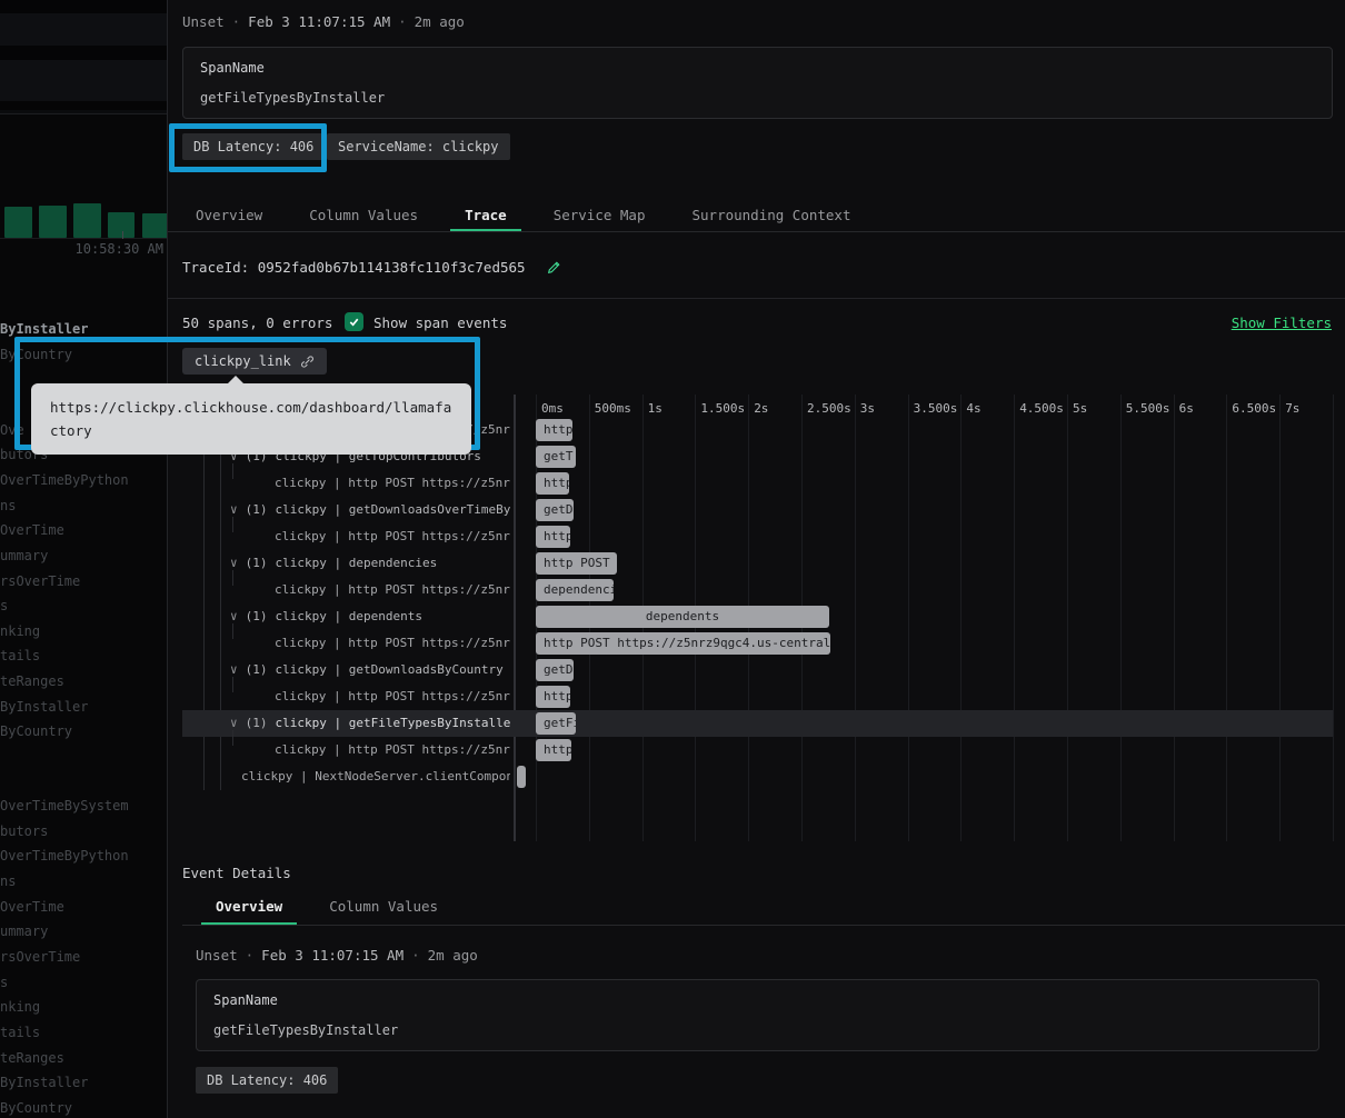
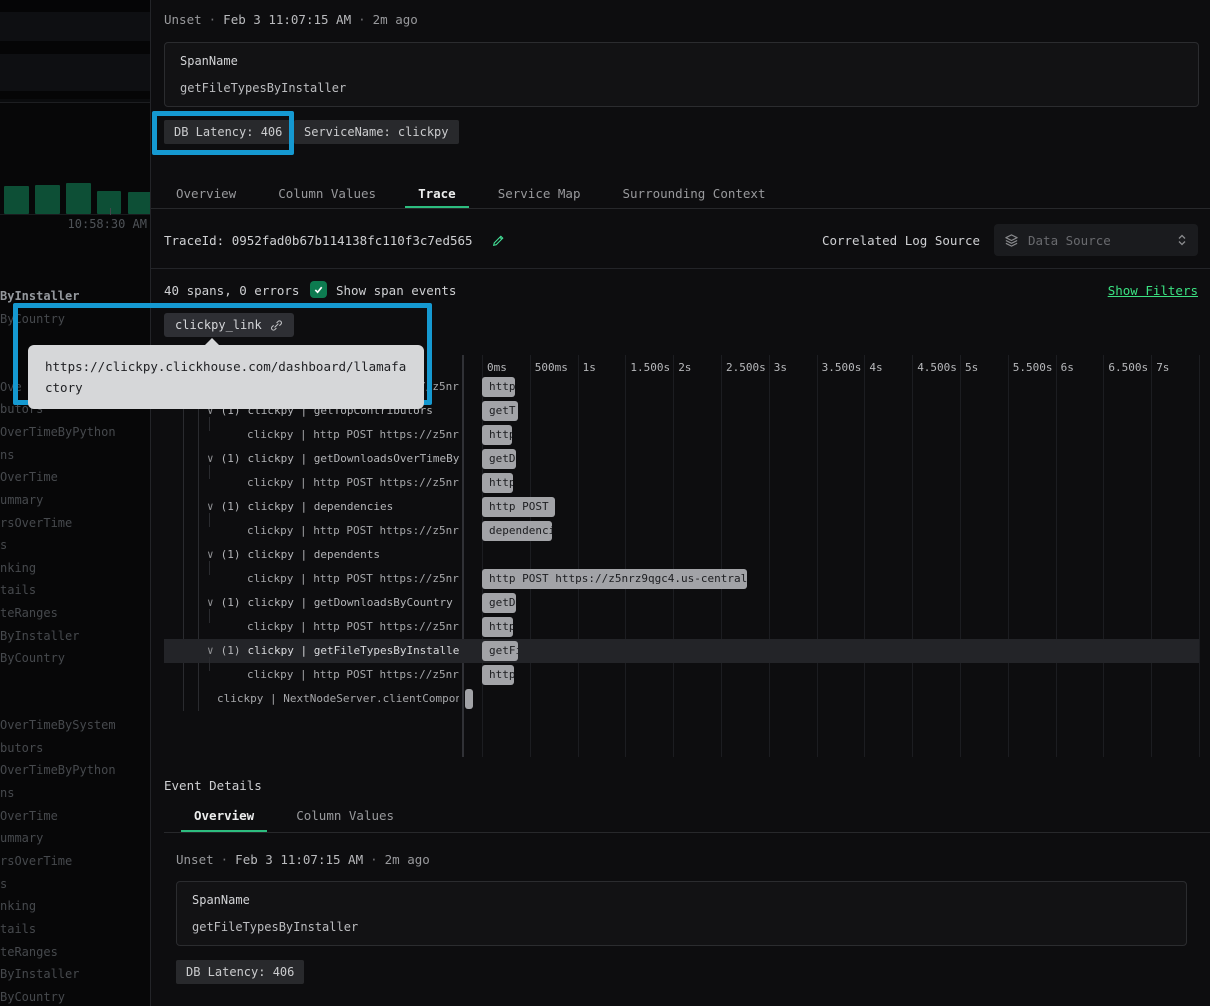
  10:58:30 AM
  ByInstaller
  ByCountry
  Ove
  butors
  OverTimeByPython
  ns
  OverTime
  ummary
  rsOverTime
  s
  nking
  tails
  teRanges
  ByInstaller
  ByCountry
  OverTimeBySystem
  butors
  OverTimeByPython
  ns
  OverTime
  ummary
  rsOverTime
  s
  nking
  tails
  teRanges
  ByInstaller
  ByCountry
  Unset · Feb 3 11:07:15 AM · 2m ago
  SpanName
  getFileTypesByInstaller
  DB Latency: 406
  ServiceName: clickpy
  Overview
  Column Values
  Trace
  Service Map
  Surrounding Context
  TraceId: 0952fad0b67b114138fc110f3c7ed565
+ Correlated Log Source
+ Data Source
- 50 spans, 0 errors
+ 40 spans, 0 errors
  Show span events
  Show Filters
  clickpy_link
  0ms
  500ms
  1s
  1.500s
  2s
  2.500s
  3s
  3.500s
  4s
  4.500s
  5s
  5.500s
  6s
  6.500s
  7s
  http
  ∨
  (1)
  clickpy | getTopContributors
  getT
  clickpy | http POST https://z5nr
  htt
  ∨
  (1)
  clickpy | getDownloadsOverTimeBy
  getD
  clickpy | http POST https://z5nr
  http
  ∨
  (1)
  clickpy | dependencies
  http POST
  clickpy | http POST https://z5nr
  dependenci
  ∨
  (1)
  clickpy | dependents
- dependents
  clickpy | http POST https://z5nr
  http POST https://z5nrz9qgc4.us-central
  ∨
  (1)
  clickpy | getDownloadsByCountry
  getD
  clickpy | http POST https://z5nr
  http
  ∨
  (1)
  clickpy | getFileTypesByInstalle
  getF
  clickpy | http POST https://z5nr
  http
  clickpy | NextNodeServer.clientCompon
  Event Details
  Overview
  Column Values
  Unset · Feb 3 11:07:15 AM · 2m ago
  SpanName
  getFileTypesByInstaller
  DB Latency: 406
  https://clickpy.clickhouse.com/dashboard/llamafactory
